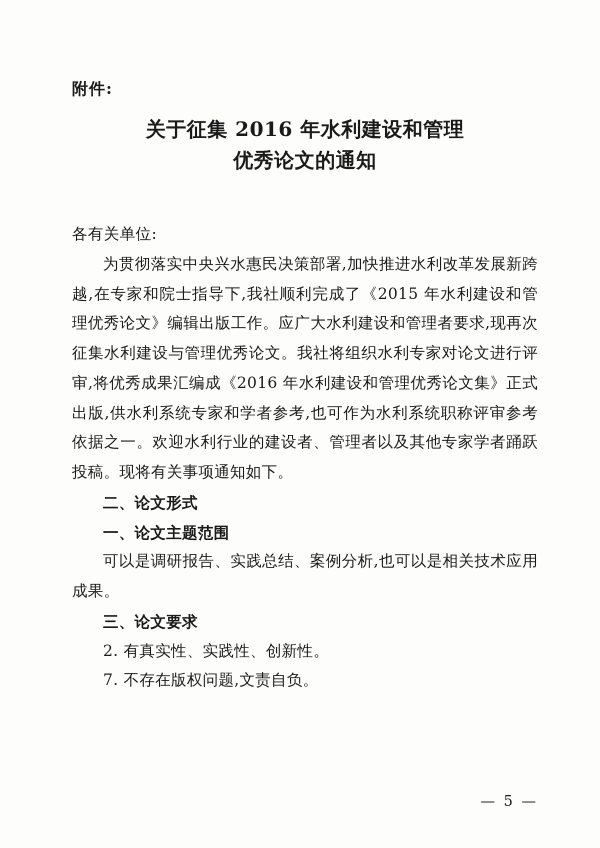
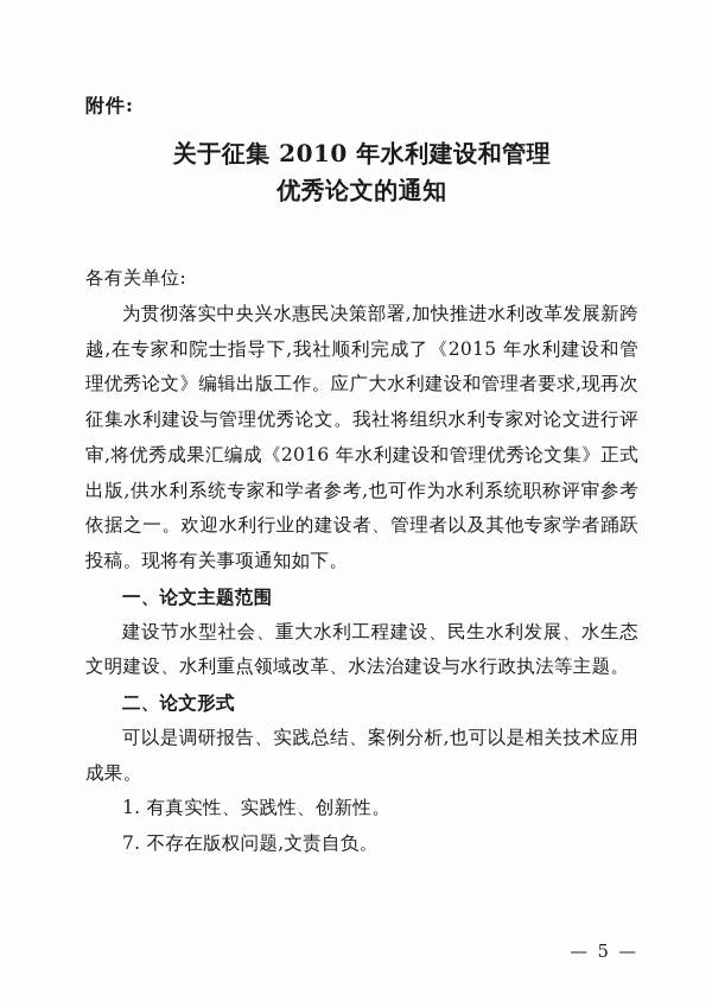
  附件:
- 关于征集 2016 年水利建设和管理
+ 关于征集 2010 年水利建设和管理
  优秀论文的通知
  各有关单位:
  为贯彻落实中央兴水惠民决策部署,加快推进水利改革发展新跨越,在专家和院士指导下,我社顺利完成了《2015 年水利建设和管理优秀论文》编辑出版工作。应广大水利建设和管理者要求,现再次征集水利建设与管理优秀论文。我社将组织水利专家对论文进行评审,将优秀成果汇编成《2016 年水利建设和管理优秀论文集》正式出版,供水利系统专家和学者参考,也可作为水利系统职称评审参考依据之一。欢迎水利行业的建设者、管理者以及其他专家学者踊跃投稿。现将有关事项通知如下。
- 二、论文形式
+ 一、论文主题范围
+ 建设节水型社会、重大水利工程建设、民生水利发展、水生态文明建设、水利重点领域改革、水法治建设与水行政执法等主题。
- 一、论文主题范围
+ 二、论文形式
  可以是调研报告、实践总结、案例分析,也可以是相关技术应用成果。
- 三、论文要求
- 2. 有真实性、实践性、创新性。
+ 1. 有真实性、实践性、创新性。
  7. 不存在版权问题,文责自负。
  — 5 —
